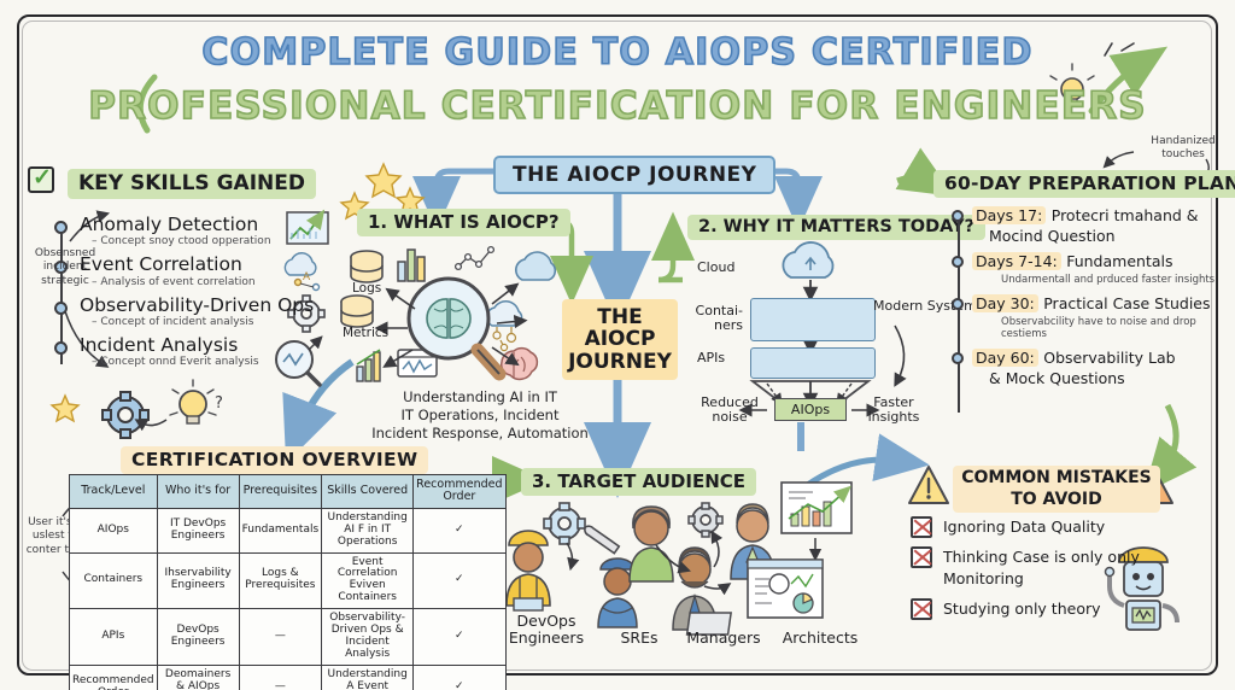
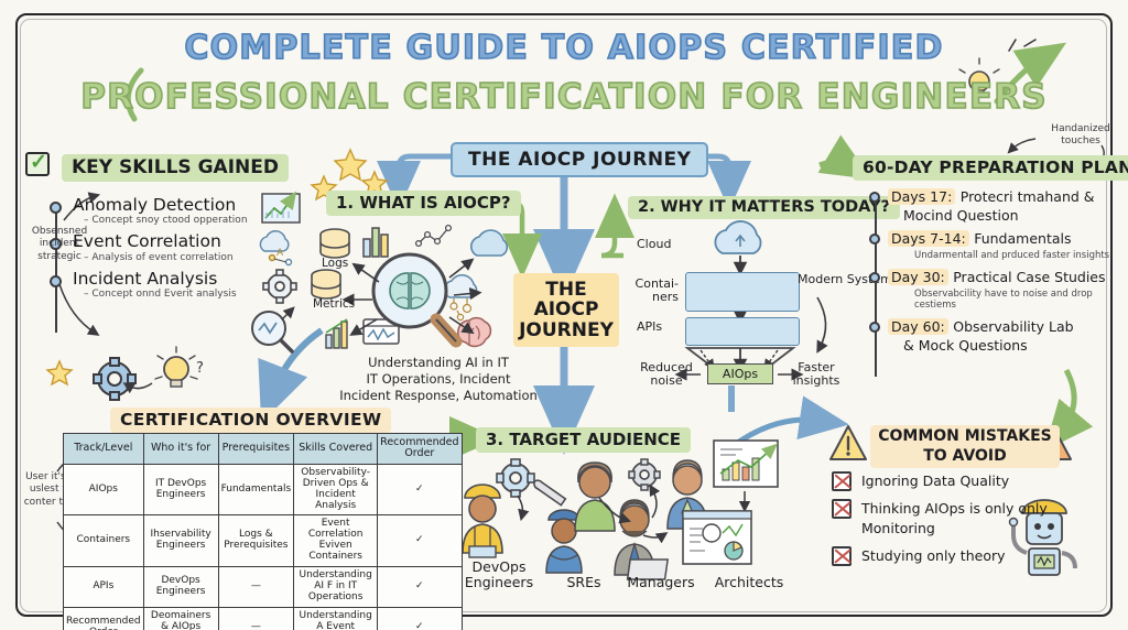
  ?
  A
  COMPLETE GUIDE TO AIOPS CERTIFIED
  PROFESSIONAL CERTIFICATION FOR ENGINEERS
  KEY SKILLS GAINED
  Anomaly Detection
  – Concept snoy ctood opperation
  Event Correlation
  – Analysis of event correlation
- Observability-Driven Ops
- – Concept of incident analysis
  Incident Analysis
  – Concept onnd Everit analysis
  Obsensned incident strategic
  Handanized touches
  CERTIFICATION OVERVIEW
  Track/Level	Who it's for	Prerequisites	Skills Covered	Recommended Order
- AIOps	IT DevOps Engineers	Fundamentals	Understanding AI F in IT Operations	✓
+ AIOps	IT DevOps Engineers	Fundamentals	Observability-Driven Ops & Incident Analysis	✓
  Containers	Ihservability Engineers	Logs & Prerequisites	Event Correlation Eviven Containers	✓
- APIs	DevOps Engineers	—	Observability-Driven Ops & Incident Analysis	✓
+ APIs	DevOps Engineers	—	Understanding AI F in IT Operations	✓
  Recommended	Deomainers & AIOps	—	Understanding A Event	✓
  THE AIOCP JOURNEY
  THE
  AIOCP
  JOURNEY
  1. WHAT IS AIOCP?
  Logs
  Metrics
  Understanding AI in IT
  IT Operations, Incident
  Incident Response, Automation
  2. WHY IT MATTERS TODA?
  Cloud
  Contai- ners
  APIs
  Modern Sysm
  Reduced noise
  Faster insights
  AIOps
  3. TARGET AUDIENCE
  DevOps Engineers
  SREs
  Managers
  Architects
  60-DAY PREPARATION PLAN
  Days 17: Protecri tmahand &
  Mocind Question
  Days 7-14: Fundamentals
  Undarmentall and prduced faster insights
  Day 30: Practical Case Studies
  Observabcility have to noise and drop cestiems
  Day 60: Observability Lab
  & Mock Questions
  COMMON MISTAKES
  TO AVOID
  Ignoring Data Quality
- Thinking Case is only only Monitoring
+ Thinking AIOps is only only Monitoring
  Studying only theory
